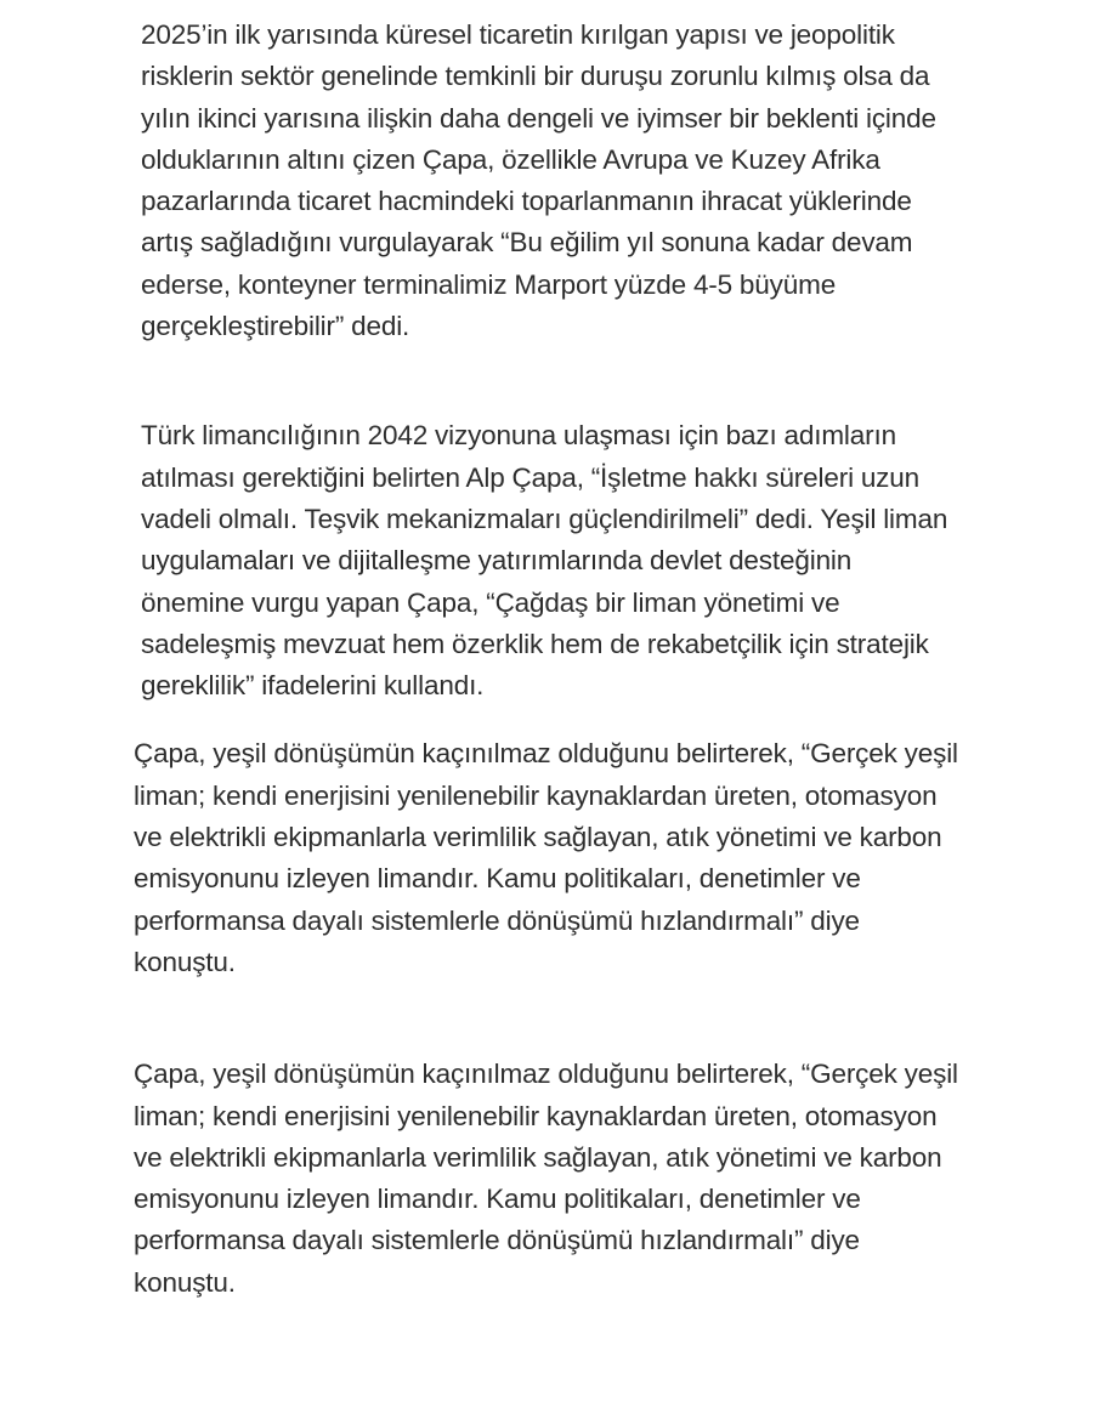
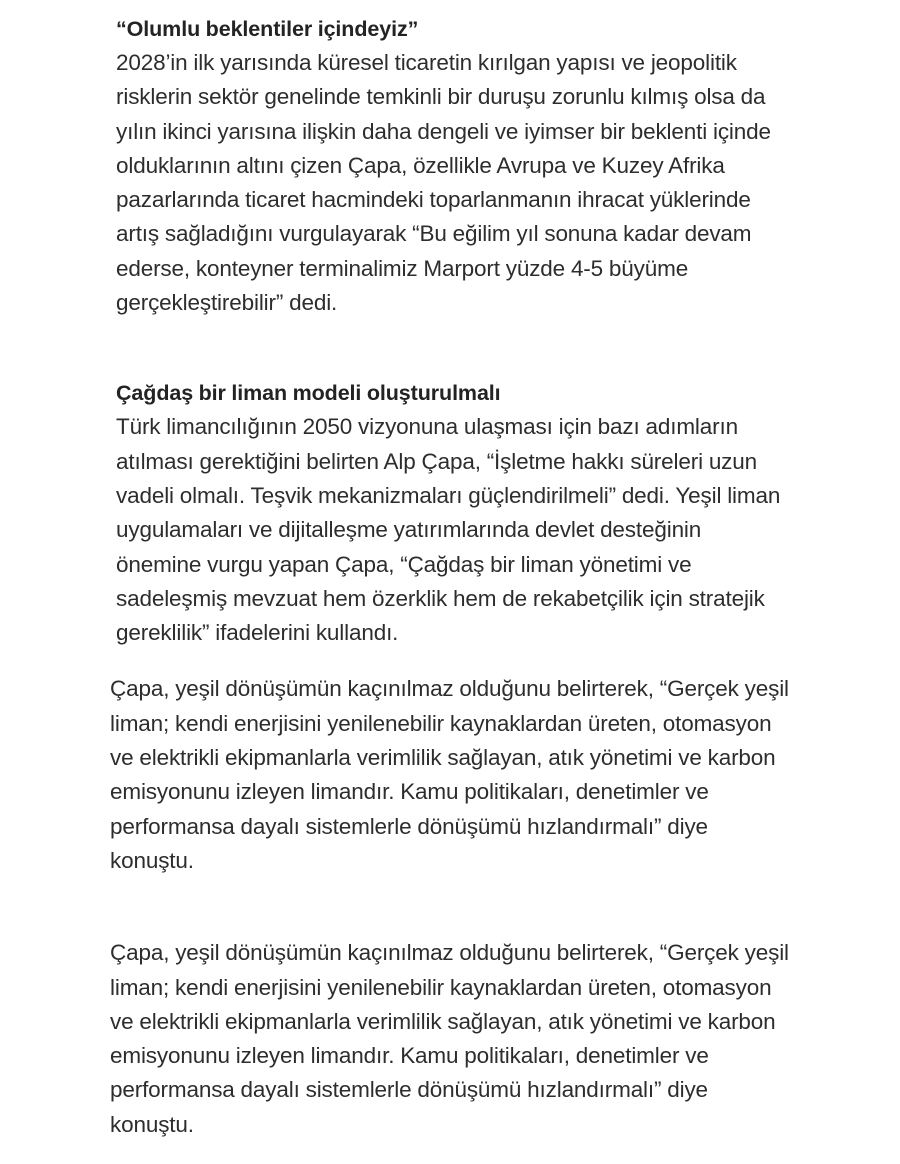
+ “Olumlu beklentiler içindeyiz”
- 2025’in ilk yarısında küresel ticaretin kırılgan yapısı ve jeopolitik risklerin sektör genelinde temkinli bir duruşu zorunlu kılmış olsa da yılın ikinci yarısına ilişkin daha dengeli ve iyimser bir beklenti içinde olduklarının altını çizen Çapa, özellikle Avrupa ve Kuzey Afrika pazarlarında ticaret hacmindeki toparlanmanın ihracat yüklerinde artış sağladığını vurgulayarak “Bu eğilim yıl sonuna kadar devam ederse, konteyner terminalimiz Marport yüzde 4-5 büyüme gerçekleştirebilir” dedi.
+ 2028’in ilk yarısında küresel ticaretin kırılgan yapısı ve jeopolitik risklerin sektör genelinde temkinli bir duruşu zorunlu kılmış olsa da yılın ikinci yarısına ilişkin daha dengeli ve iyimser bir beklenti içinde olduklarının altını çizen Çapa, özellikle Avrupa ve Kuzey Afrika pazarlarında ticaret hacmindeki toparlanmanın ihracat yüklerinde artış sağladığını vurgulayarak “Bu eğilim yıl sonuna kadar devam ederse, konteyner terminalimiz Marport yüzde 4-5 büyüme gerçekleştirebilir” dedi.
+ Çağdaş bir liman modeli oluşturulmalı
- Türk limancılığının 2042 vizyonuna ulaşması için bazı adımların atılması gerektiğini belirten Alp Çapa, “İşletme hakkı süreleri uzun vadeli olmalı. Teşvik mekanizmaları güçlendirilmeli” dedi. Yeşil liman uygulamaları ve dijitalleşme yatırımlarında devlet desteğinin önemine vurgu yapan Çapa, “Çağdaş bir liman yönetimi ve sadeleşmiş mevzuat hem özerklik hem de rekabetçilik için stratejik gereklilik” ifadelerini kullandı.
+ Türk limancılığının 2050 vizyonuna ulaşması için bazı adımların atılması gerektiğini belirten Alp Çapa, “İşletme hakkı süreleri uzun vadeli olmalı. Teşvik mekanizmaları güçlendirilmeli” dedi. Yeşil liman uygulamaları ve dijitalleşme yatırımlarında devlet desteğinin önemine vurgu yapan Çapa, “Çağdaş bir liman yönetimi ve sadeleşmiş mevzuat hem özerklik hem de rekabetçilik için stratejik gereklilik” ifadelerini kullandı.
  Çapa, yeşil dönüşümün kaçınılmaz olduğunu belirterek, “Gerçek yeşil liman; kendi enerjisini yenilenebilir kaynaklardan üreten, otomasyon ve elektrikli ekipmanlarla verimlilik sağlayan, atık yönetimi ve karbon emisyonunu izleyen limandır. Kamu politikaları, denetimler ve performansa dayalı sistemlerle dönüşümü hızlandırmalı” diye konuştu.
  Çapa, yeşil dönüşümün kaçınılmaz olduğunu belirterek, “Gerçek yeşil liman; kendi enerjisini yenilenebilir kaynaklardan üreten, otomasyon ve elektrikli ekipmanlarla verimlilik sağlayan, atık yönetimi ve karbon emisyonunu izleyen limandır. Kamu politikaları, denetimler ve performansa dayalı sistemlerle dönüşümü hızlandırmalı” diye konuştu.
